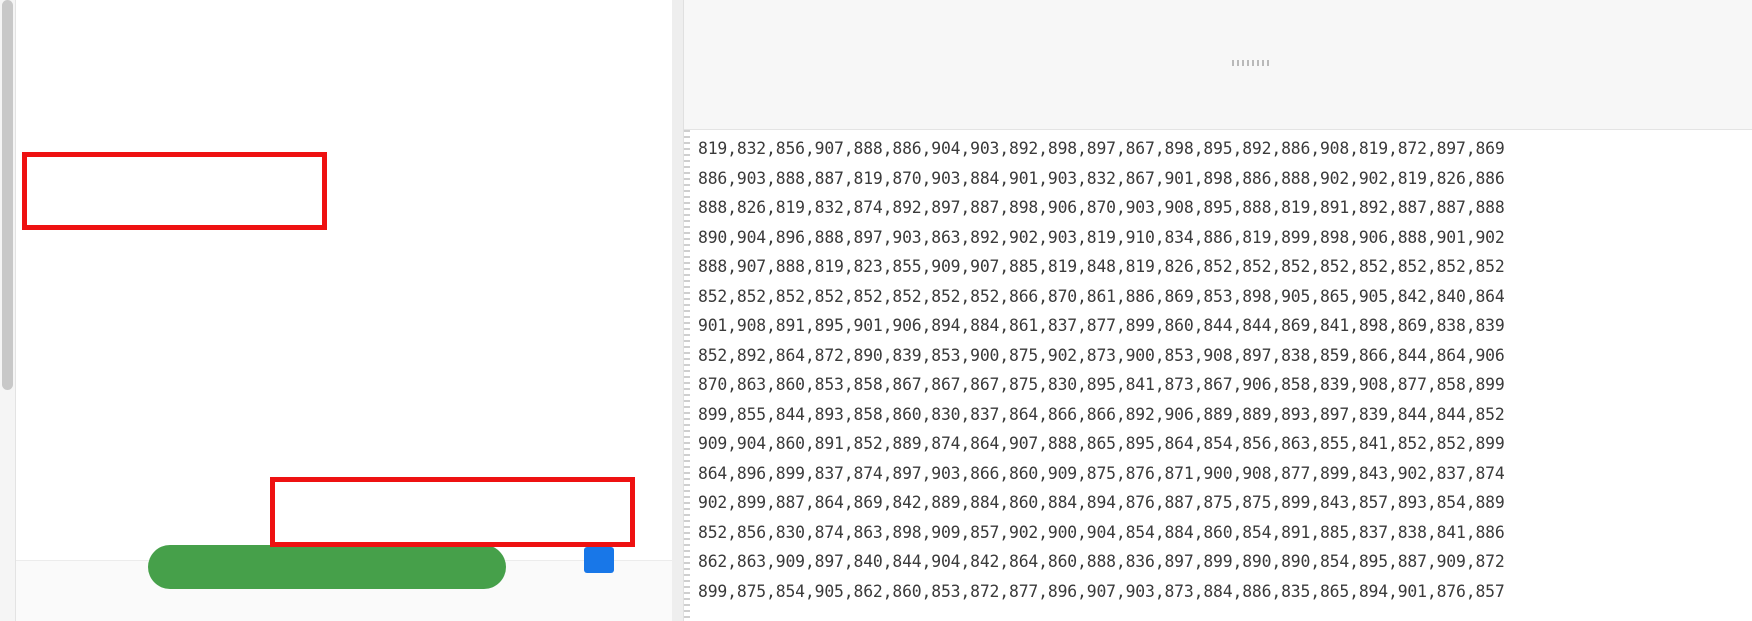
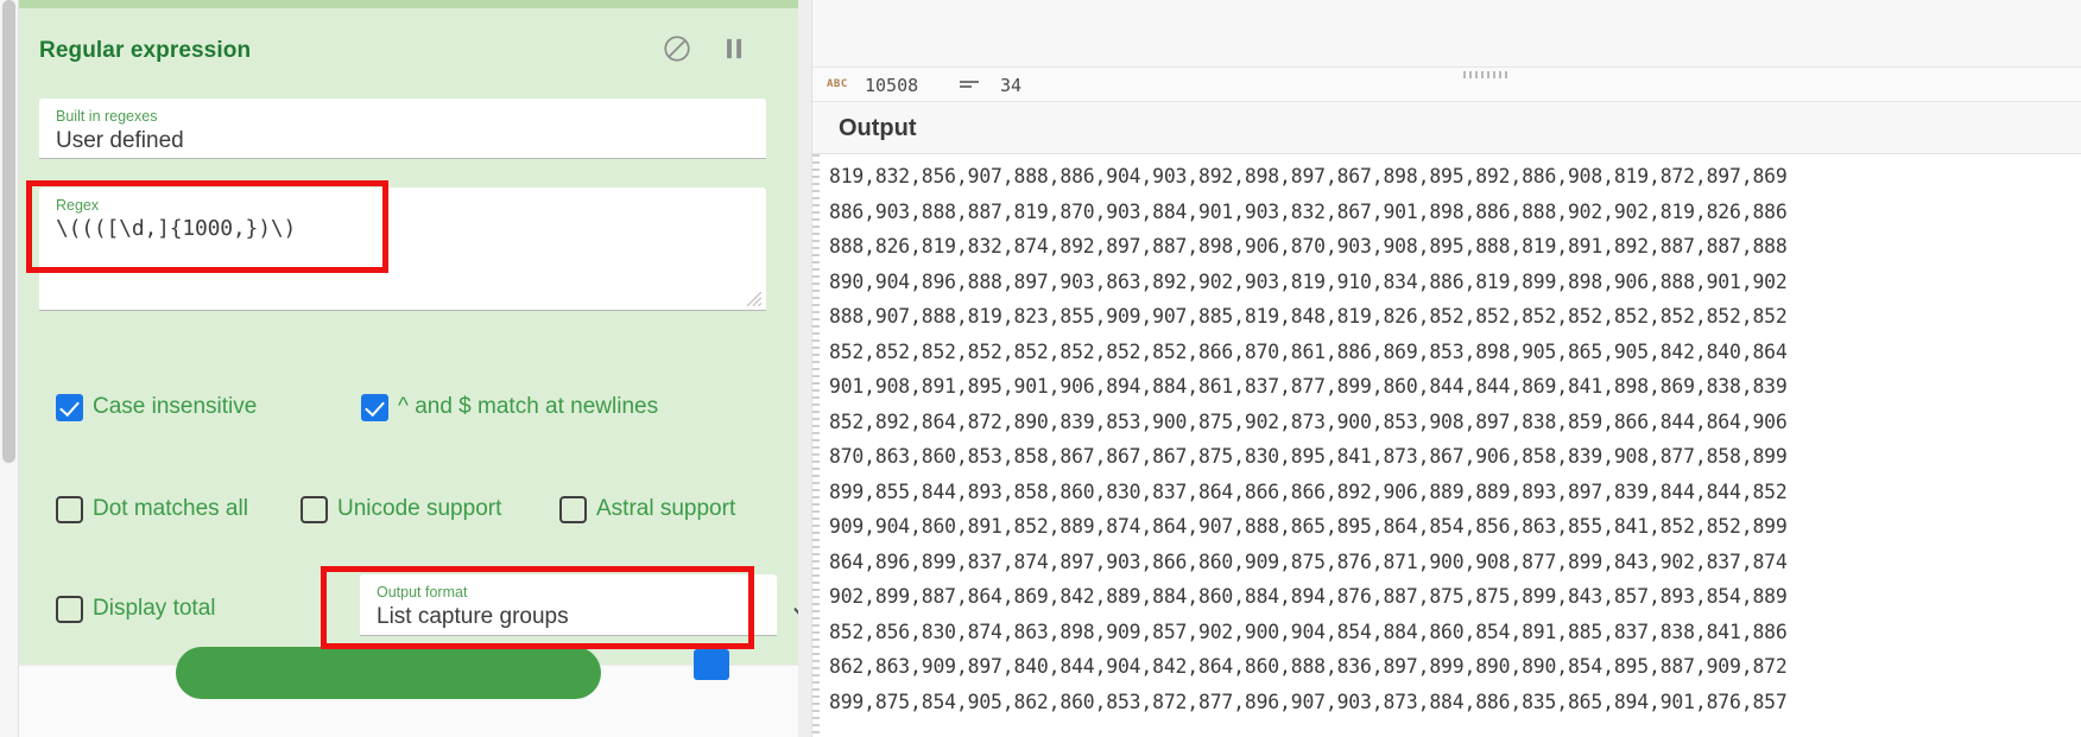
+ Regular expression
+ Built in regexes
+ User defined
+ Regex
+ \((([\d,]{1000,})\)
+ Case insensitive
+ ^ and $ match at newlines
+ Dot matches all
+ Unicode support
+ Astral support
+ Display total
+ Output format
+ List capture groups
+ ABC
+ 10508
+ 34
+ Output
  819,832,856,907,888,886,904,903,892,898,897,867,898,895,892,886,908,819,872,897,869
  886,903,888,887,819,870,903,884,901,903,832,867,901,898,886,888,902,902,819,826,886
  888,826,819,832,874,892,897,887,898,906,870,903,908,895,888,819,891,892,887,887,888
  890,904,896,888,897,903,863,892,902,903,819,910,834,886,819,899,898,906,888,901,902
  888,907,888,819,823,855,909,907,885,819,848,819,826,852,852,852,852,852,852,852,852
  852,852,852,852,852,852,852,852,866,870,861,886,869,853,898,905,865,905,842,840,864
  901,908,891,895,901,906,894,884,861,837,877,899,860,844,844,869,841,898,869,838,839
  852,892,864,872,890,839,853,900,875,902,873,900,853,908,897,838,859,866,844,864,906
  870,863,860,853,858,867,867,867,875,830,895,841,873,867,906,858,839,908,877,858,899
  899,855,844,893,858,860,830,837,864,866,866,892,906,889,889,893,897,839,844,844,852
  909,904,860,891,852,889,874,864,907,888,865,895,864,854,856,863,855,841,852,852,899
  864,896,899,837,874,897,903,866,860,909,875,876,871,900,908,877,899,843,902,837,874
  902,899,887,864,869,842,889,884,860,884,894,876,887,875,875,899,843,857,893,854,889
  852,856,830,874,863,898,909,857,902,900,904,854,884,860,854,891,885,837,838,841,886
  862,863,909,897,840,844,904,842,864,860,888,836,897,899,890,890,854,895,887,909,872
  899,875,854,905,862,860,853,872,877,896,907,903,873,884,886,835,865,894,901,876,857
